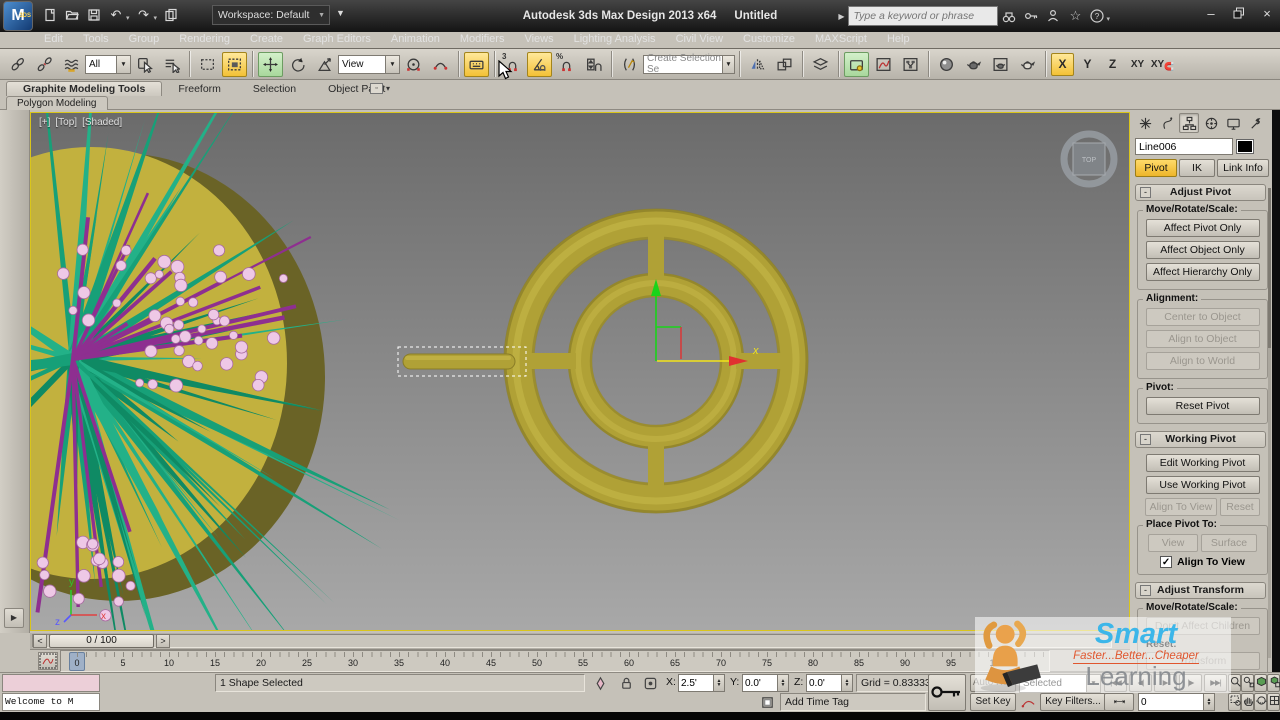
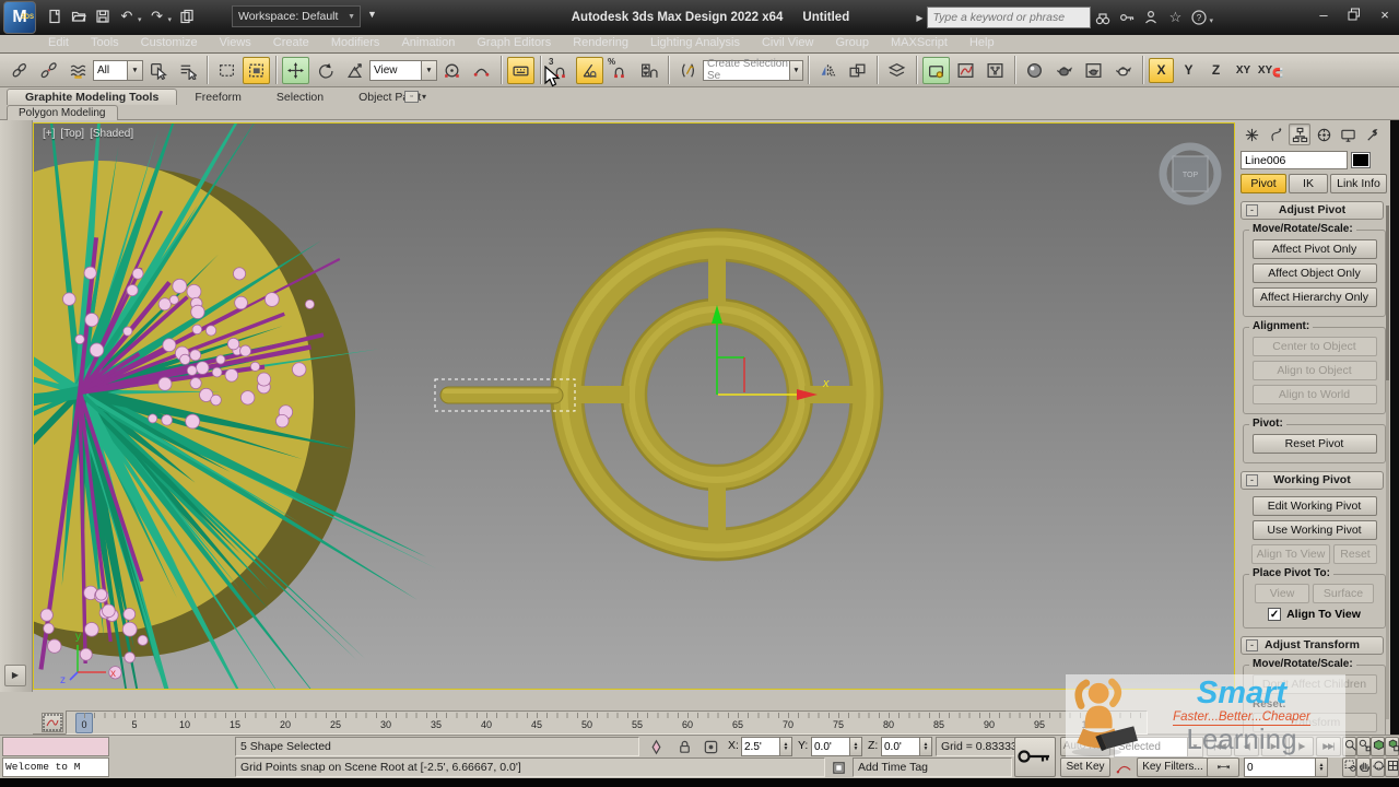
  M
  ↶
  ↷
  Workspace: Default
  ▼
- Autodesk 3ds Max Design 2013 x64
+ Autodesk 3ds Max Design 2022 x64
  Untitled
  ▶
  Type a keyword or phrase
  ☆
  ?
  –
  ×
  Edit
  Tools
- Group
+ Customize
- Rendering
+ Views
  Create
- Graph Editors
+ Modifiers
  Animation
- Modifiers
+ Graph Editors
- Views
+ Rendering
  Lighting Analysis
  Civil View
- Customize
+ Group
  MAXScript
  Help
  All
  View
  3
  %
  Create Selection Se
  X
  Y
  Z
  XY
  XY
  🧲
  Graphite Modeling Tools
  Freeform
  Selection
  Object Pt
  ▾
  Polygon Modeling
  ▶
  x
  y
  x
  z
  [+]
  [Top]
  [Shaded]
  Line006
  Pivot
  IK
  Link Info
  -
  Adjust Pivot
  Move/Rotate/Scale:
  Affect Pivot Only
  Affect Object Only
  Affect Hierarchy Only
  Alignment:
  Center to Object
  Align to Object
  Align to World
  Pivot:
  Reset Pivot
  -
  Working Pivot
  Edit Working Pivot
  Use Working Pivot
  Align To View
  Reset
  Place Pivot To:
  View
  Surface
  ✓
  Align To View
  -
  Adjust Transform
  Move/Rotate/Scale:
  Don't Affect Children
  Reset:
  Transform
- <
- 0 / 100
- >
  0
  5
  10
  15
  20
  25
  30
  35
  40
  45
  50
  55
  60
  65
  70
  75
  80
  85
  90
  95
  Welcome to M
- 1 Shape Selected
+ 5 Shape Selected
+ Grid Points snap on Scene Root at [-2.5', 6.66667, 0.0']
  X:
  2.5'
  Y:
  0.0'
  Z:
  0.0'
  Grid = 0.8333
  Add Time Tag
  Selected
  Set Key
  Key Filters...
  |◀◀
  ◀|
  ▶
  |▶
  ▶▶|
  ⇤⇥
  0
  Smart
  Faster...Better...Cheaper
  Learning
